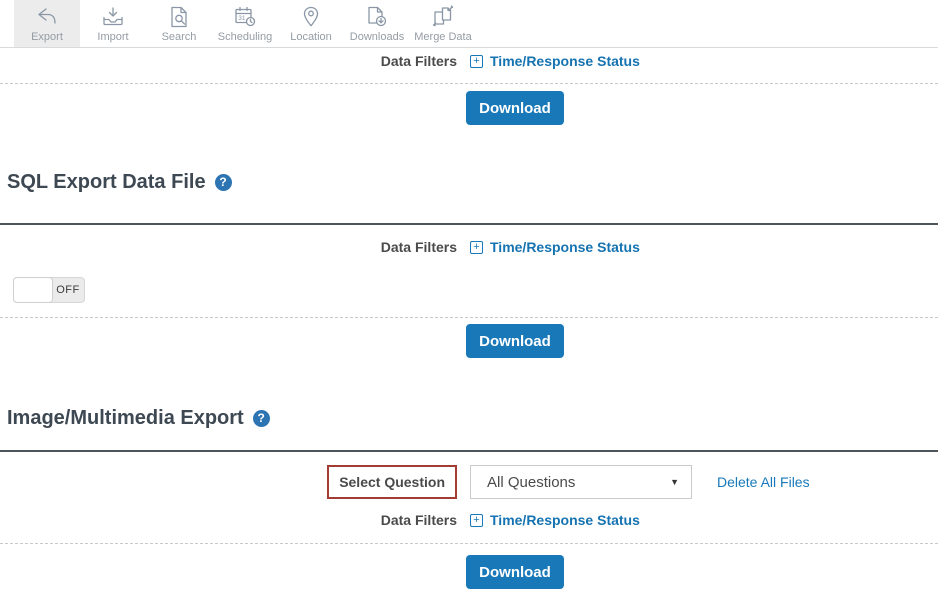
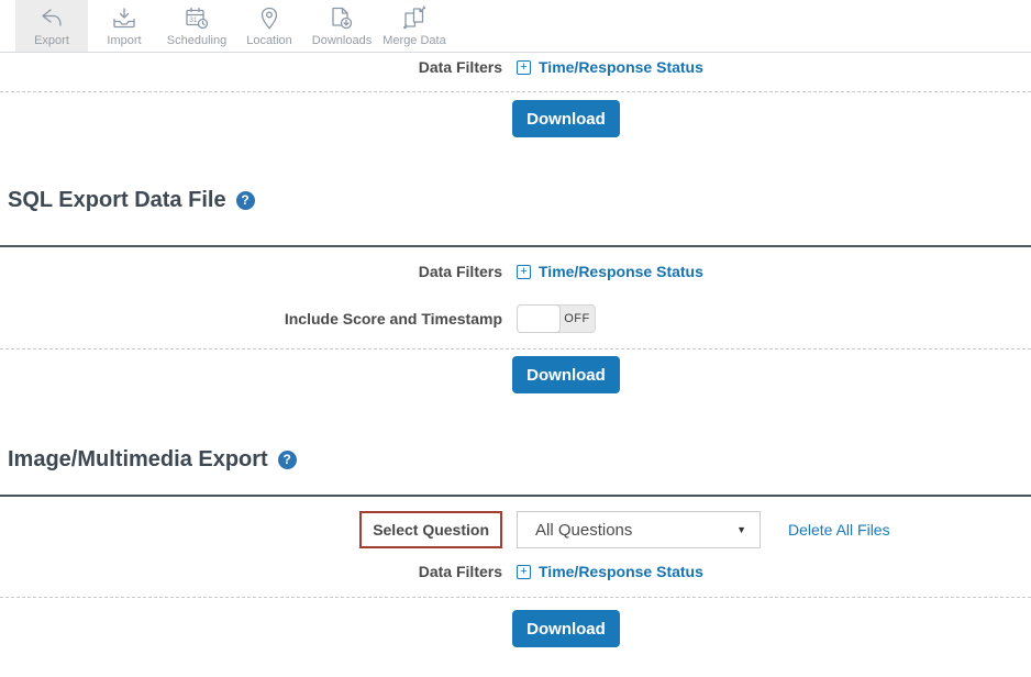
  Export
  Import
- Search
  Scheduling
  Location
  Downloads
  Merge Data
  Data Filters
  +
  Time/Response Status
  Download
  SQL Export Data File
  ?
  Data Filters
  +
  Time/Response Status
+ Include Score and Timestamp
  OFF
  Download
  Image/Multimedia Export
  ?
  Select Question
  All Questions
  ▼
  Delete All Files
  Data Filters
  +
  Time/Response Status
  Download
